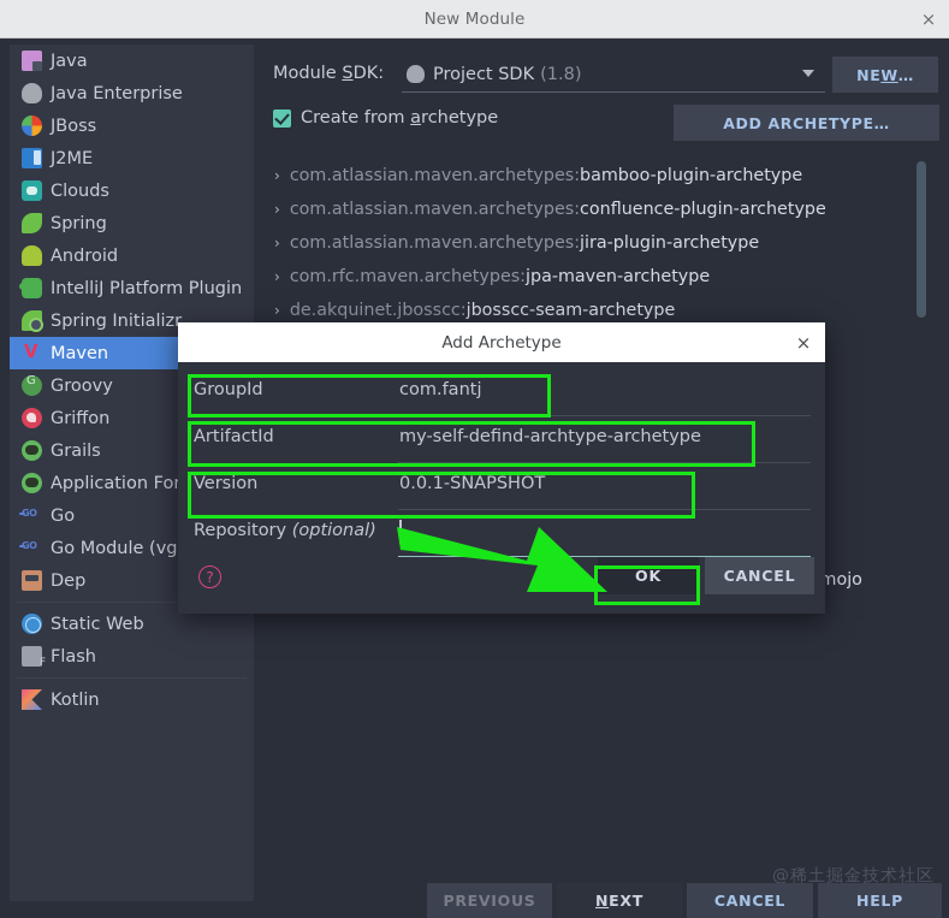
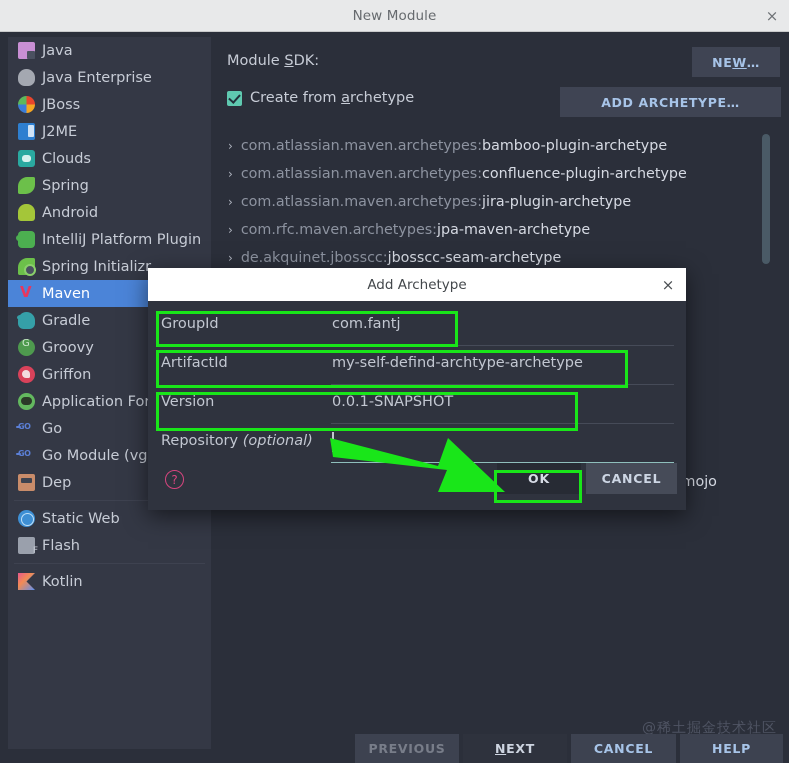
  New Module
  ×
  Java
  Java Enterprise
  JBoss
  J2ME
  Clouds
  Spring
  Android
  IntelliJ Platform Plugin
  Spring Initializr
  Maven
+ Gradle
  Groovy
  Griffon
- Grails
  Application Fo
  Go
  Go Module (vg
  Dep
  Static Web
  Flash
  Kotlin
  Module SDK:
- Project SDK
- (1.8)
  NE
  W
  …
  Create from archetype
  ADD ARCHETYPE…
  ›
  com.atlassian.maven.archetypes:
  bamboo-plugin-archetype
  ›
  com.atlassian.maven.archetypes:
  confluence-plugin-archetype
  ›
  com.atlassian.maven.archetypes:
  jira-plugin-archetype
  ›
  com.rfc.maven.archetypes:
  jpa-maven-archetype
  ›
  de.akquinet.jbosscc:
  jbosscc-seam-archetype
  @稀土掘金技术社区
  PREVIOUS
  N
  EXT
  CANCEL
  HELP
  Add Archetype
  ×
  GroupId
  com.fantj
  ArtifactId
  my-self-defind-archtype-archetype
  Version
  0.0.1-SNAPSHOT
  Repository (optional)
  ?
  OK
  CANCEL
